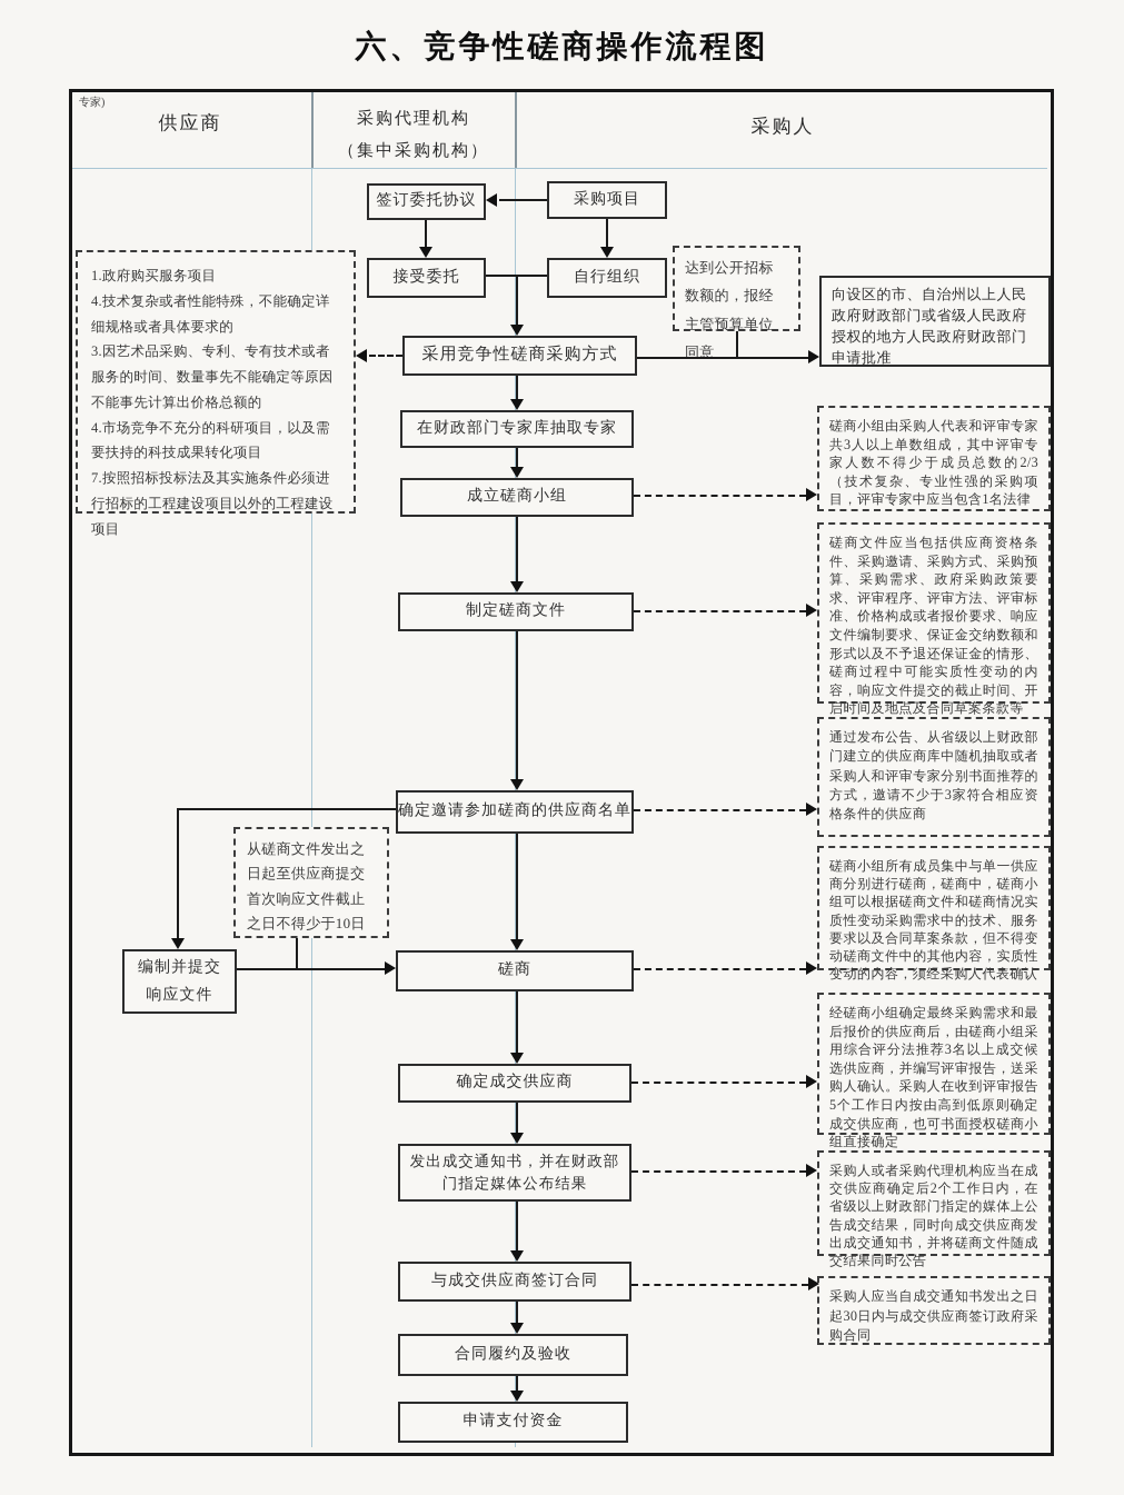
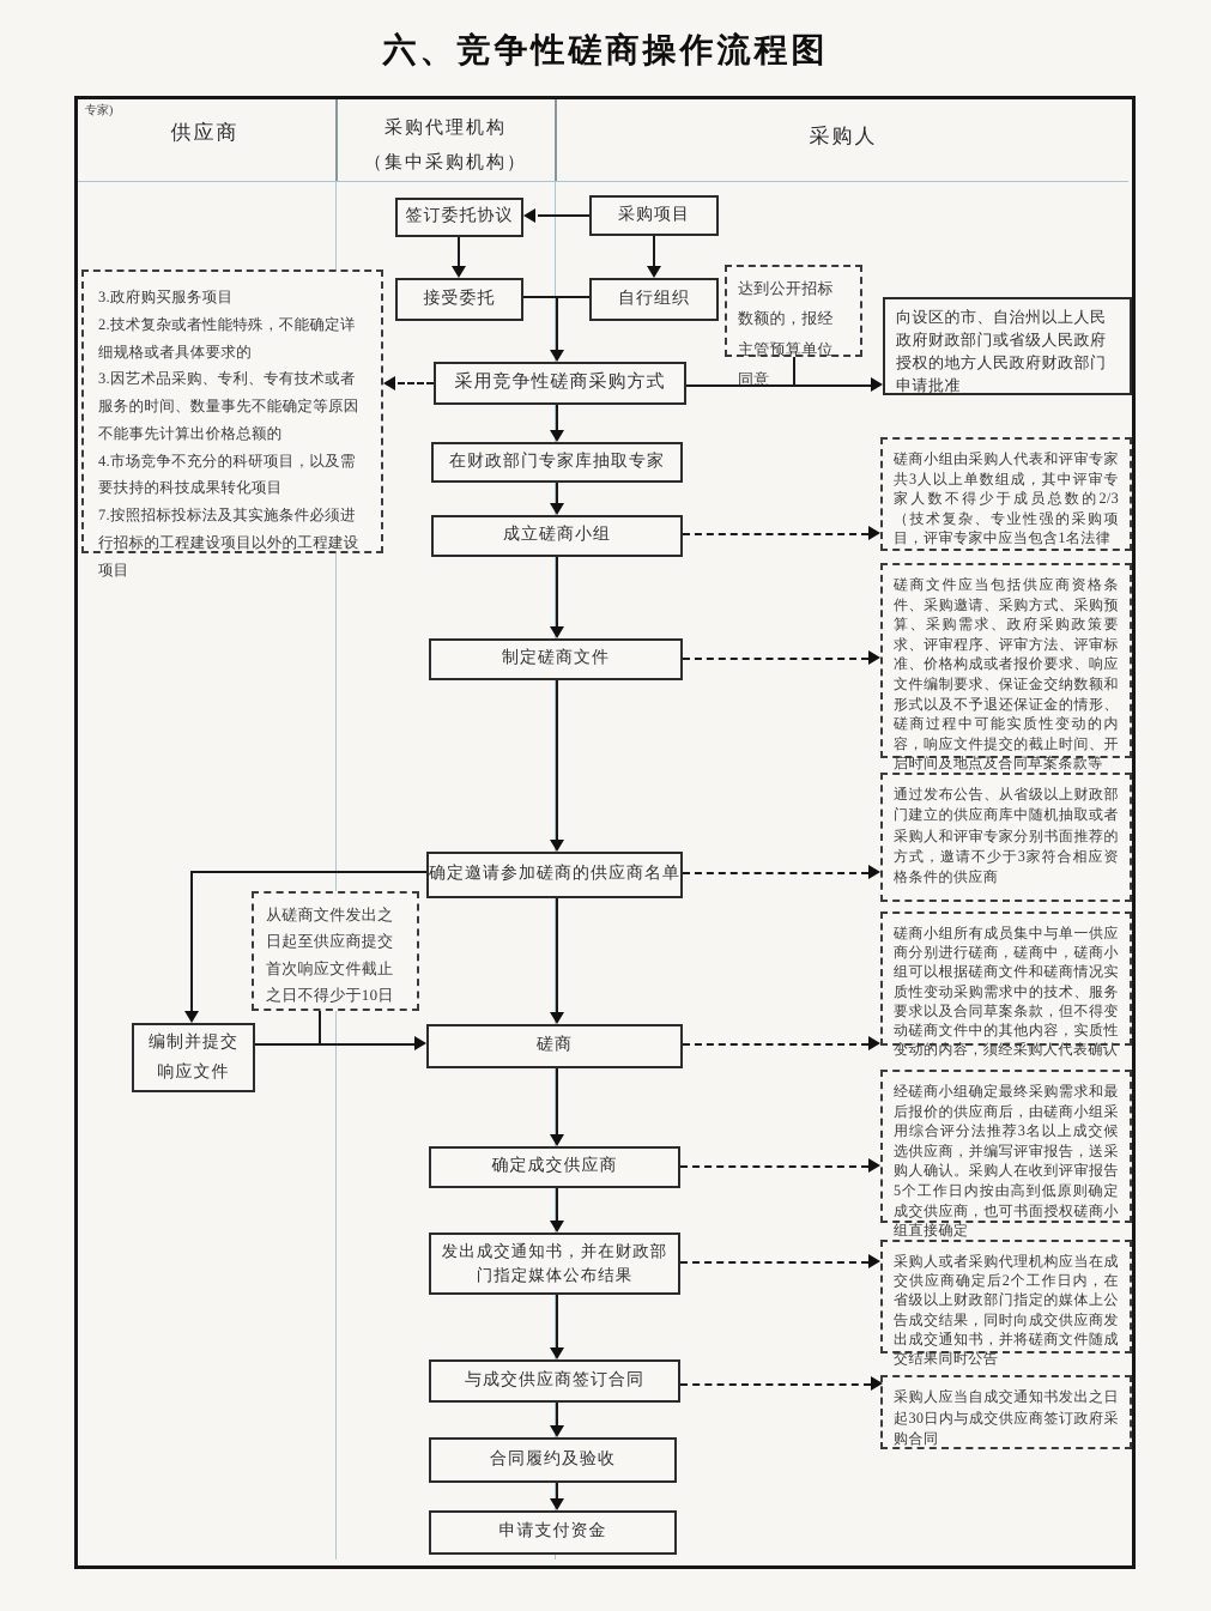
  六、竞争性磋商操作流程图
  专家)
  供应商
  采购代理机构
  （集中采购机构）
  采购人
  签订委托协议
  采购项目
  接受委托
  自行组织
  采用竞争性磋商采购方式
  在财政部门专家库抽取专家
  成立磋商小组
  制定磋商文件
  确定邀请参加磋商的供应商名单
  编制并提交
  响应文件
  磋商
  确定成交供应商
  发出成交通知书，并在财政部门指定媒体公布结果
  与成交供应商签订合同
  合同履约及验收
  申请支付资金
- 1.政府购买服务项目
+ 3.政府购买服务项目
- 4.技术复杂或者性能特殊，不能确定详细规格或者具体要求的
+ 2.技术复杂或者性能特殊，不能确定详细规格或者具体要求的
  3.因艺术品采购、专利、专有技术或者服务的时间、数量事先不能确定等原因不能事先计算出价格总额的
  4.市场竞争不充分的科研项目，以及需要扶持的科技成果转化项目
  7.按照招标投标法及其实施条件必须进行招标的工程建设项目以外的工程建设项目
  达到公开招标数额的，报经主管预算单位同意
  向设区的市、自治州以上人民政府财政部门或省级人民政府授权的地方人民政府财政部门申请批准
  从磋商文件发出之日起至供应商提交首次响应文件截止之日不得少于10日
  磋商小组由采购人代表和评审专家共3人以上单数组成，其中评审专家人数不得少于成员总数的2/3（技术复杂、专业性强的采购项目，评审专家中应当包含1名法律
  磋商文件应当包括供应商资格条件、采购邀请、采购方式、采购预算、采购需求、政府采购政策要求、评审程序、评审方法、评审标准、价格构成或者报价要求、响应文件编制要求、保证金交纳数额和形式以及不予退还保证金的情形、磋商过程中可能实质性变动的内容，响应文件提交的截止时间、开启时间及地点及合同草案条款等
  通过发布公告、从省级以上财政部门建立的供应商库中随机抽取或者采购人和评审专家分别书面推荐的方式，邀请不少于3家符合相应资格条件的供应商
  磋商小组所有成员集中与单一供应商分别进行磋商，磋商中，磋商小组可以根据磋商文件和磋商情况实质性变动采购需求中的技术、服务要求以及合同草案条款，但不得变动磋商文件中的其他内容，实质性变动的内容，须经采购人代表确认
  经磋商小组确定最终采购需求和最后报价的供应商后，由磋商小组采用综合评分法推荐3名以上成交候选供应商，并编写评审报告，送采购人确认。采购人在收到评审报告5个工作日内按由高到低原则确定成交供应商，也可书面授权磋商小组直接确定
  采购人或者采购代理机构应当在成交供应商确定后2个工作日内，在省级以上财政部门指定的媒体上公告成交结果，同时向成交供应商发出成交通知书，并将磋商文件随成交结果同时公告
  采购人应当自成交通知书发出之日起30日内与成交供应商签订政府采购合同
